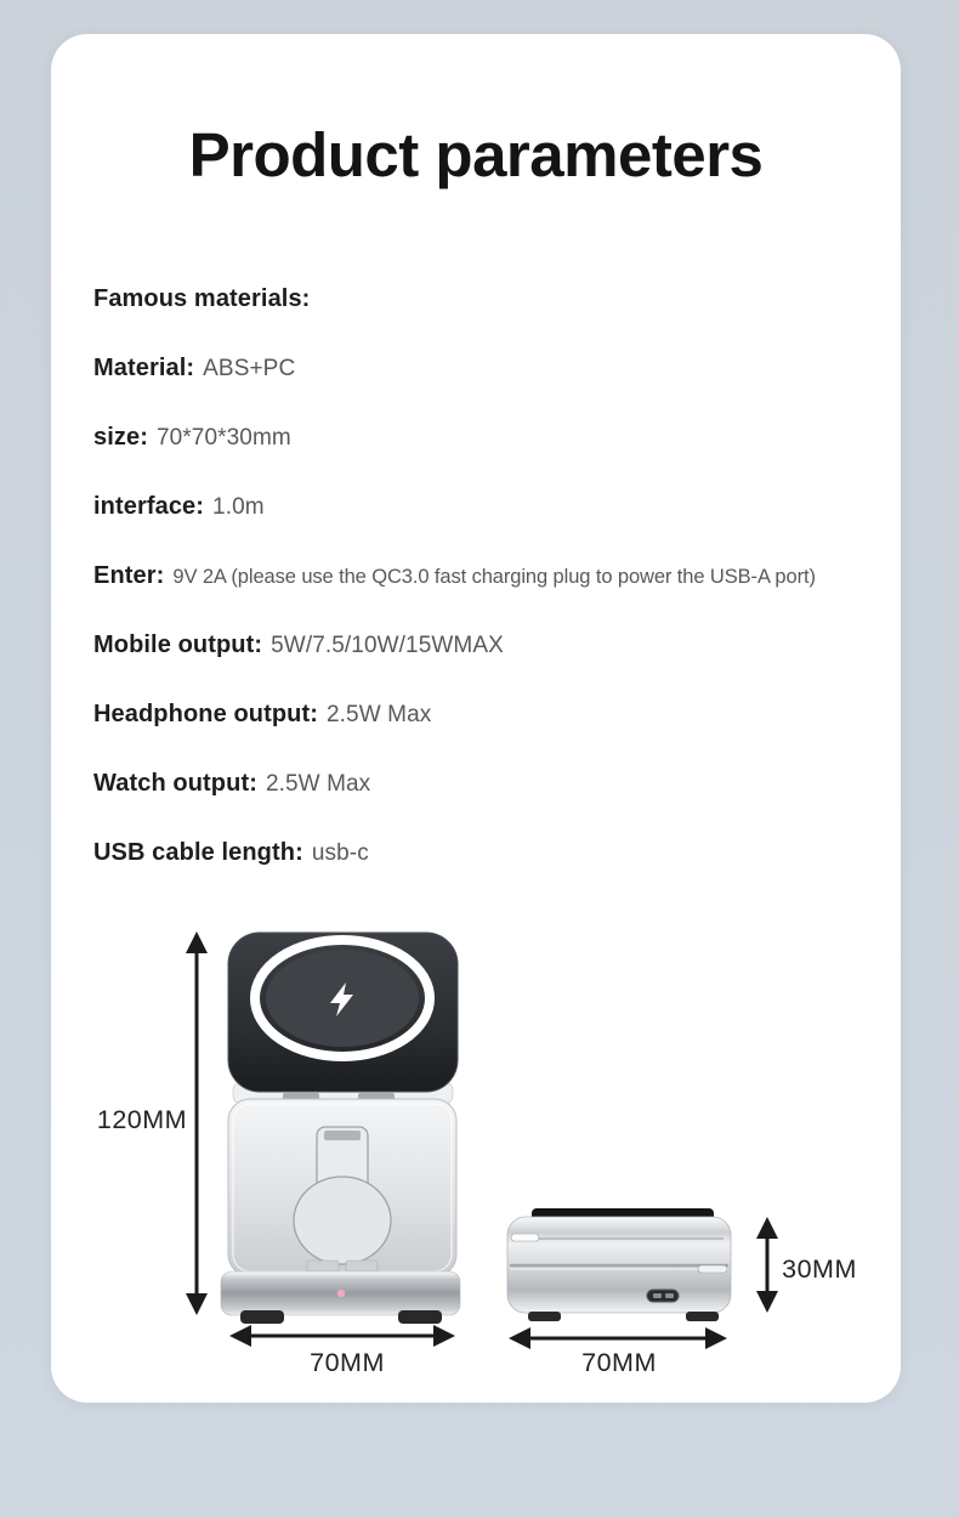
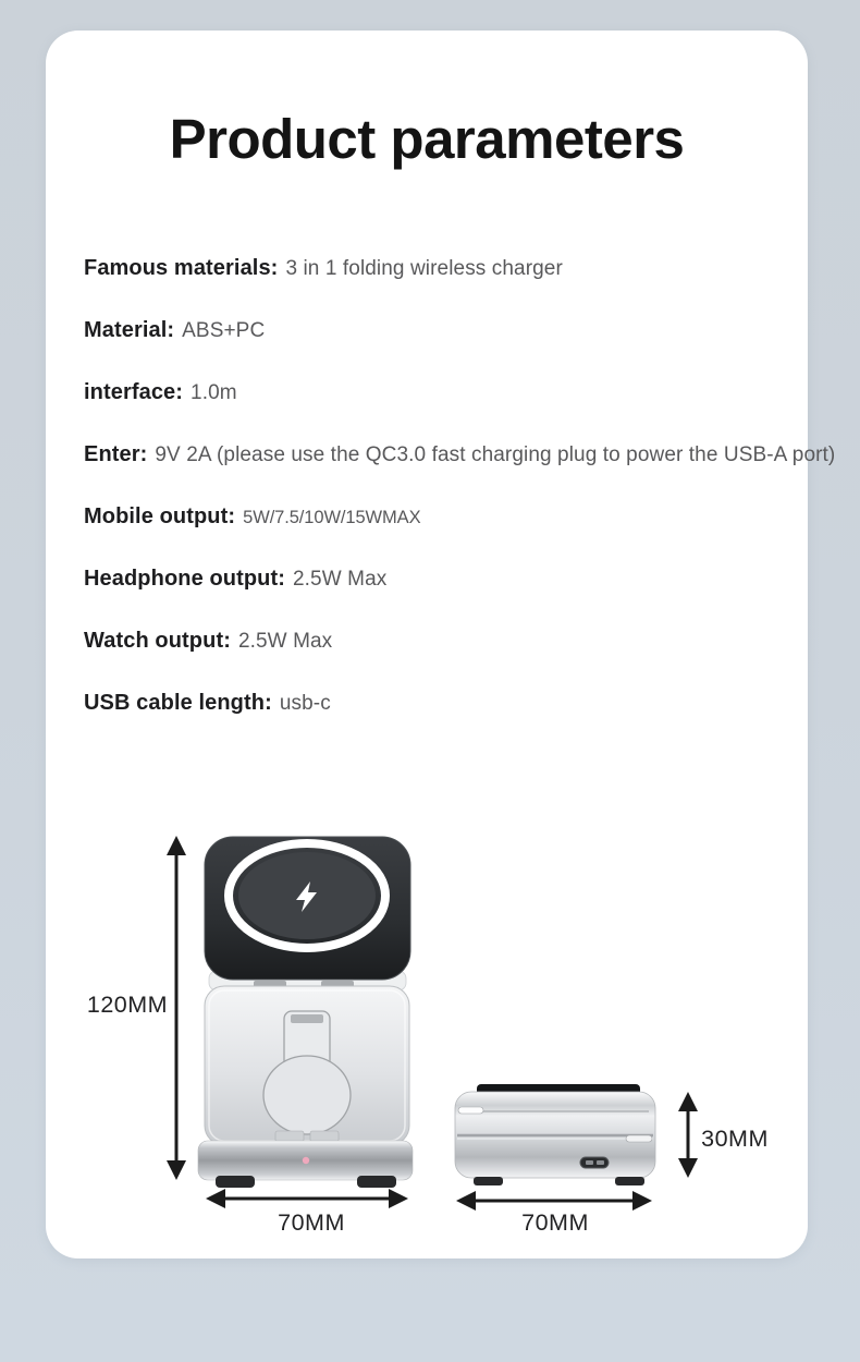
  Product parameters
  Famous materials:
+ 3 in 1 folding wireless charger
  Material:
  ABS+PC
- size:
- 70*70*30mm
  interface:
  1.0m
  Enter:
  9V 2A (please use the QC3.0 fast charging plug to power the USB-A port)
  Mobile output:
  5W/7.5/10W/15WMAX
  Headphone output:
  2.5W Max
  Watch output:
  2.5W Max
  USB cable length:
  usb-c
  120MM
  70MM
  30MM
  70MM
